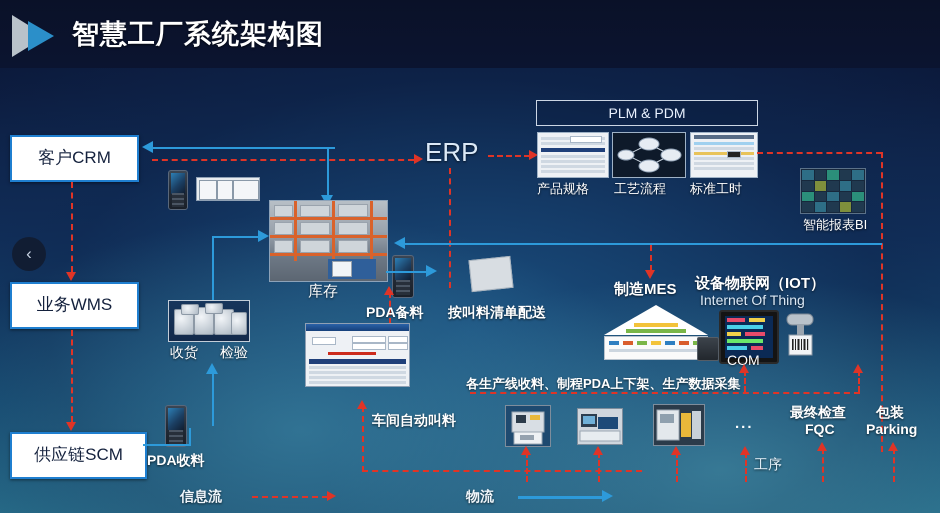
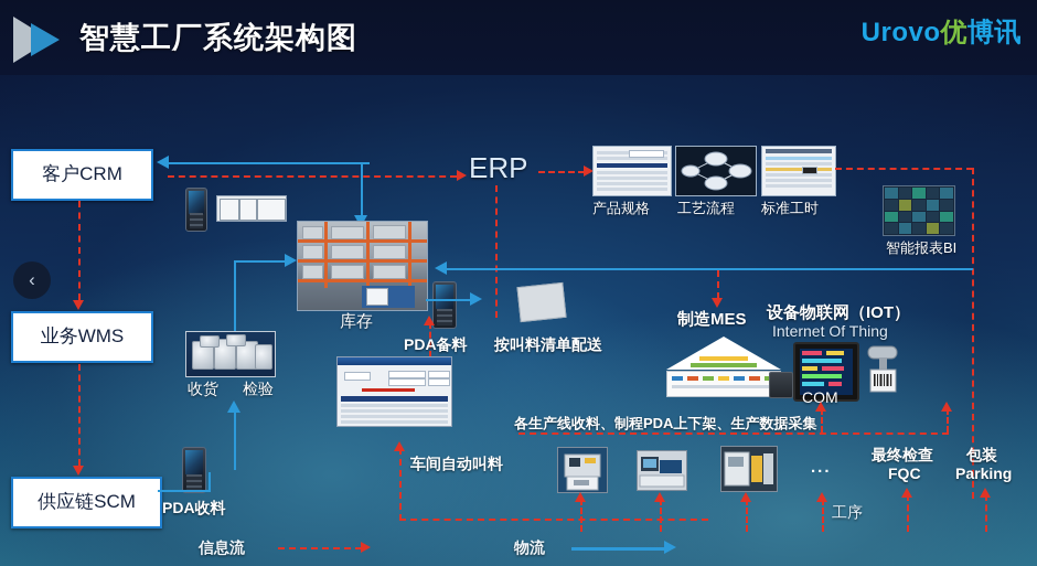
  智慧工厂系统架构图
+ Urovo优博讯
  ‹
  客户CRM
  业务WMS
  供应链SCM
  ERP
- PLM & PDM
  产品规格
  工艺流程
  标准工时
  智能报表BI
  库存
  收货
  检验
  PDA收料
  PDA备料
  按叫料清单配送
  车间自动叫料
  制造MES
  设备物联网（IOT）
  Internet Of Thing
  COM
  各生产线收料、制程PDA上下架、生产数据采集
  ...
  工序
  最终检查
  FQC
  包装
  Parking
  信息流
  物流
